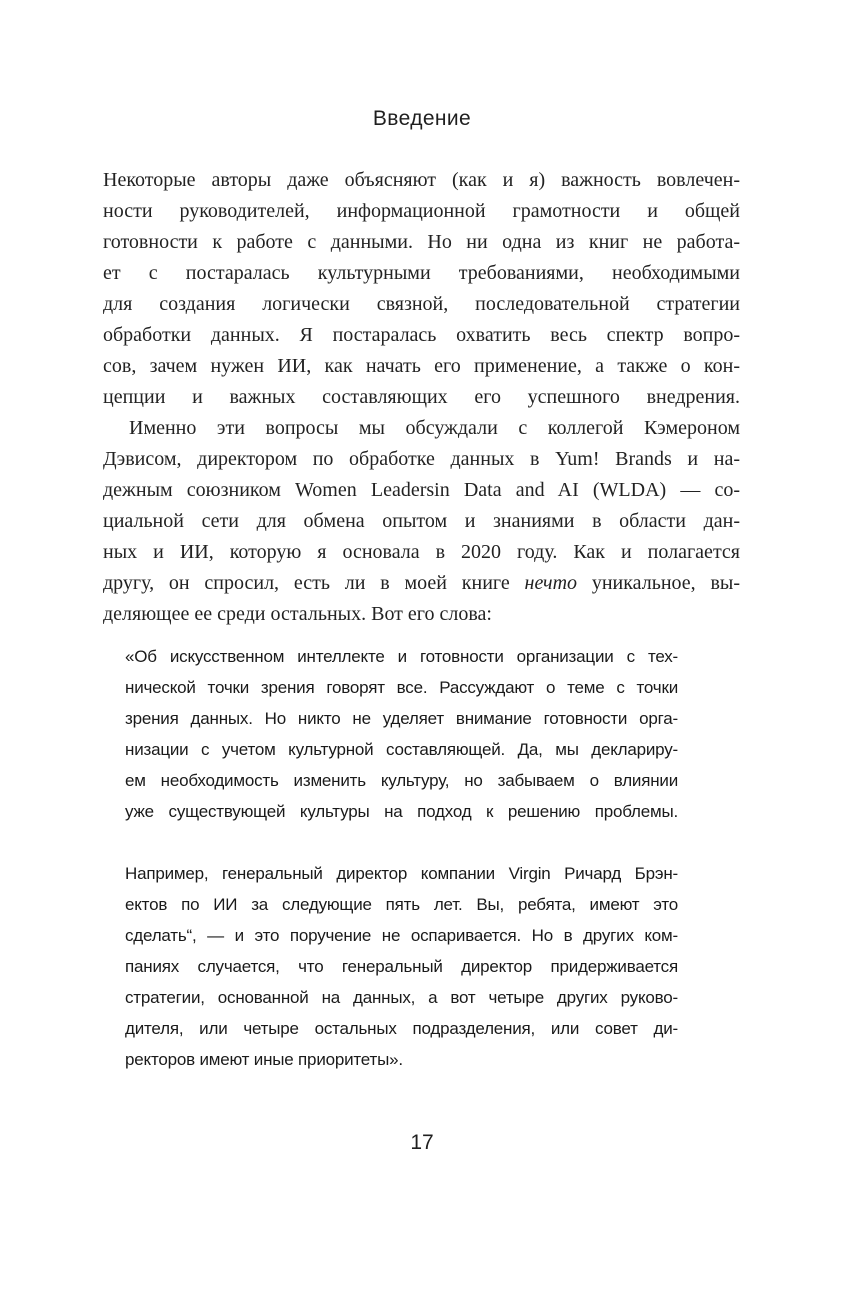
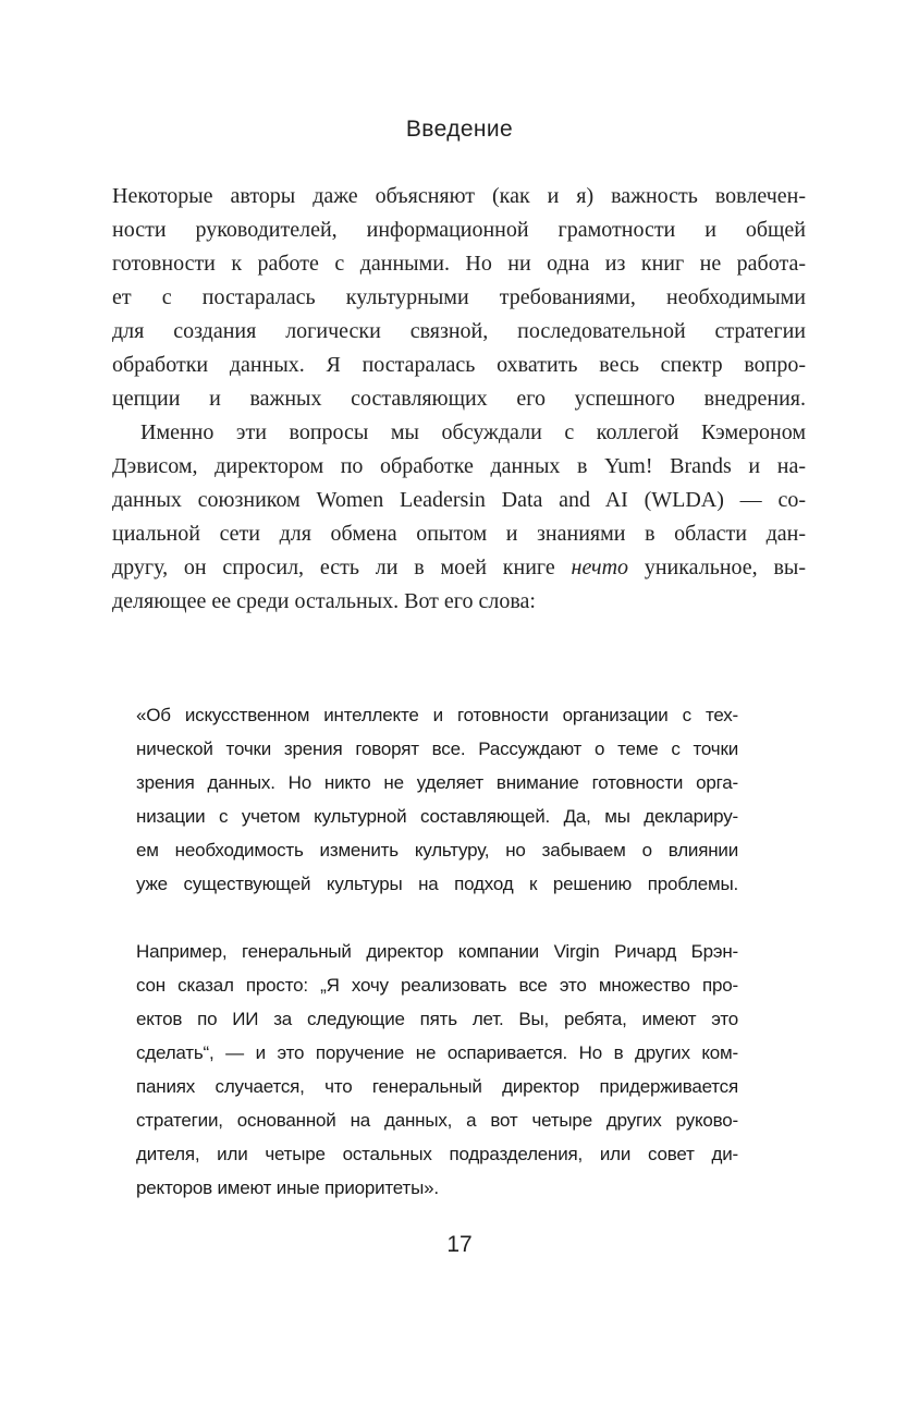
  Введение
  Некоторые авторы даже объясняют (как и я) важность вовлечен-
  ности руководителей, информационной грамотности и общей
  готовности к работе с данными. Но ни одна из книг не работа-
  ет с постаралась культурными требованиями, необходимыми
  для создания логически связной, последовательной стратегии
  обработки данных. Я постаралась охватить весь спектр вопро-
- сов, зачем нужен ИИ, как начать его применение, а также о кон-
  цепции и важных составляющих его успешного внедрения.
  Именно эти вопросы мы обсуждали с коллегой Кэмероном
  Дэвисом, директором по обработке данных в Yum! Brands и на-
- дежным союзником Women Leadersin Data and AI (WLDA) — со-
+ данных союзником Women Leadersin Data and AI (WLDA) — со-
  циальной сети для обмена опытом и знаниями в области дан-
- ных и ИИ, которую я основала в 2020 году. Как и полагается
  другу, он спросил, есть ли в моей книге нечто уникальное, вы-
  деляющее ее среди остальных. Вот его слова:
  «Об искусственном интеллекте и готовности организации с тех-
  нической точки зрения говорят все. Рассуждают о теме с точки
  зрения данных. Но никто не уделяет внимание готовности орга-
  низации с учетом культурной составляющей. Да, мы деклариру-
  ем необходимость изменить культуру, но забываем о влиянии
  уже существующей культуры на подход к решению проблемы.
  Например, генеральный директор компании Virgin Ричард Брэн-
+ сон сказал просто: „Я хочу реализовать все это множество про-
  ектов по ИИ за следующие пять лет. Вы, ребята, имеют это
  сделать“, — и это поручение не оспаривается. Но в других ком-
  паниях случается, что генеральный директор придерживается
  стратегии, основанной на данных, а вот четыре других руково-
  дителя, или четыре остальных подразделения, или совет ди-
  ректоров имеют иные приоритеты».
  17
